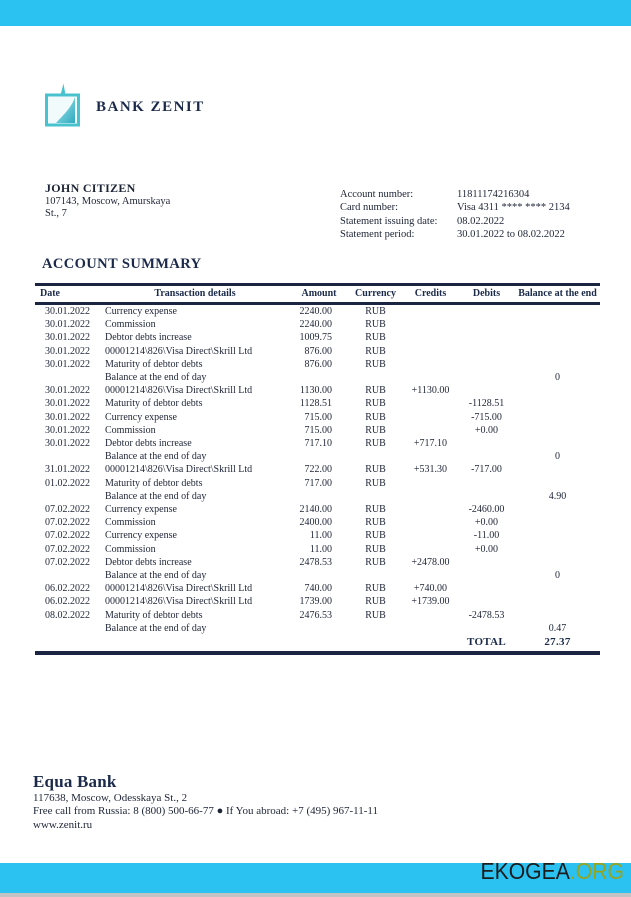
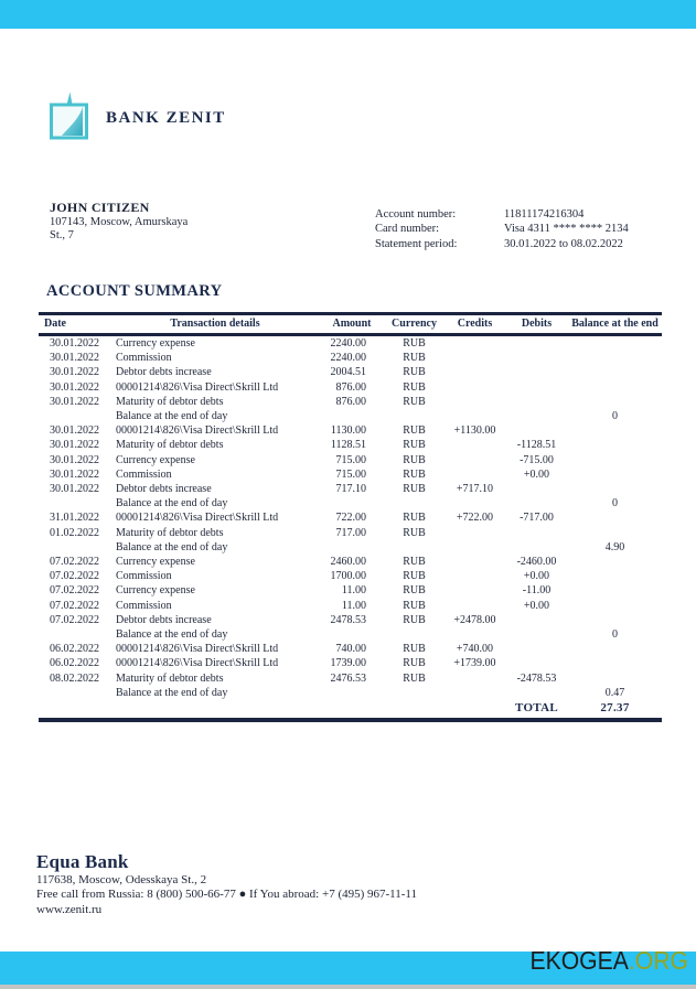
  BANK ZENIT
  JOHN CITIZEN
  107143, Moscow, Amurskaya
  St., 7
  Account number:
  11811174216304
  Card number:
  Visa 4311 **** **** 2134
- Statement issuing date:
- 08.02.2022
  Statement period:
  30.01.2022 to 08.02.2022
  ACCOUNT SUMMARY
  	Date	Transaction details	Amount	Currency	Credits	Debits	Balance at the end
  30.01.2022	Currency expense	2240.00	RUB
  30.01.2022	Commission	2240.00	RUB
- 30.01.2022	Debtor debts increase	1009.75	RUB
+ 30.01.2022	Debtor debts increase	2004.51	RUB
  30.01.2022	00001214\826\Visa Direct\Skrill Ltd	876.00	RUB
  30.01.2022	Maturity of debtor debts	876.00	RUB
  	Balance at the end of day					0
  30.01.2022	00001214\826\Visa Direct\Skrill Ltd	1130.00	RUB	+1130.00
  30.01.2022	Maturity of debtor debts	1128.51	RUB		-1128.51
  30.01.2022	Currency expense	715.00	RUB		-715.00
  30.01.2022	Commission	715.00	RUB		+0.00
  30.01.2022	Debtor debts increase	717.10	RUB	+717.10
  	Balance at the end of day					0
- 31.01.2022	00001214\826\Visa Direct\Skrill Ltd	722.00	RUB	+531.30	-717.00
+ 31.01.2022	00001214\826\Visa Direct\Skrill Ltd	722.00	RUB	+722.00	-717.00
  01.02.2022	Maturity of debtor debts	717.00	RUB
  	Balance at the end of day					4.90
- 07.02.2022	Currency expense	2140.00	RUB		-2460.00
+ 07.02.2022	Currency expense	2460.00	RUB		-2460.00
- 07.02.2022	Commission	2400.00	RUB		+0.00
+ 07.02.2022	Commission	1700.00	RUB		+0.00
  07.02.2022	Currency expense	11.00	RUB		-11.00
  07.02.2022	Commission	11.00	RUB		+0.00
  07.02.2022	Debtor debts increase	2478.53	RUB	+2478.00
  	Balance at the end of day					0
  06.02.2022	00001214\826\Visa Direct\Skrill Ltd	740.00	RUB	+740.00
  06.02.2022	00001214\826\Visa Direct\Skrill Ltd	1739.00	RUB	+1739.00
  08.02.2022	Maturity of debtor debts	2476.53	RUB		-2478.53
  	Balance at the end of day					0.47
  					TOTAL	27.37
  Equa Bank
  117638, Moscow, Odesskaya St., 2
  Free call from Russia: 8 (800) 500-66-77 ● If You abroad: +7 (495) 967-11-11
  www.zenit.ru
  EKOGEA.ORG
